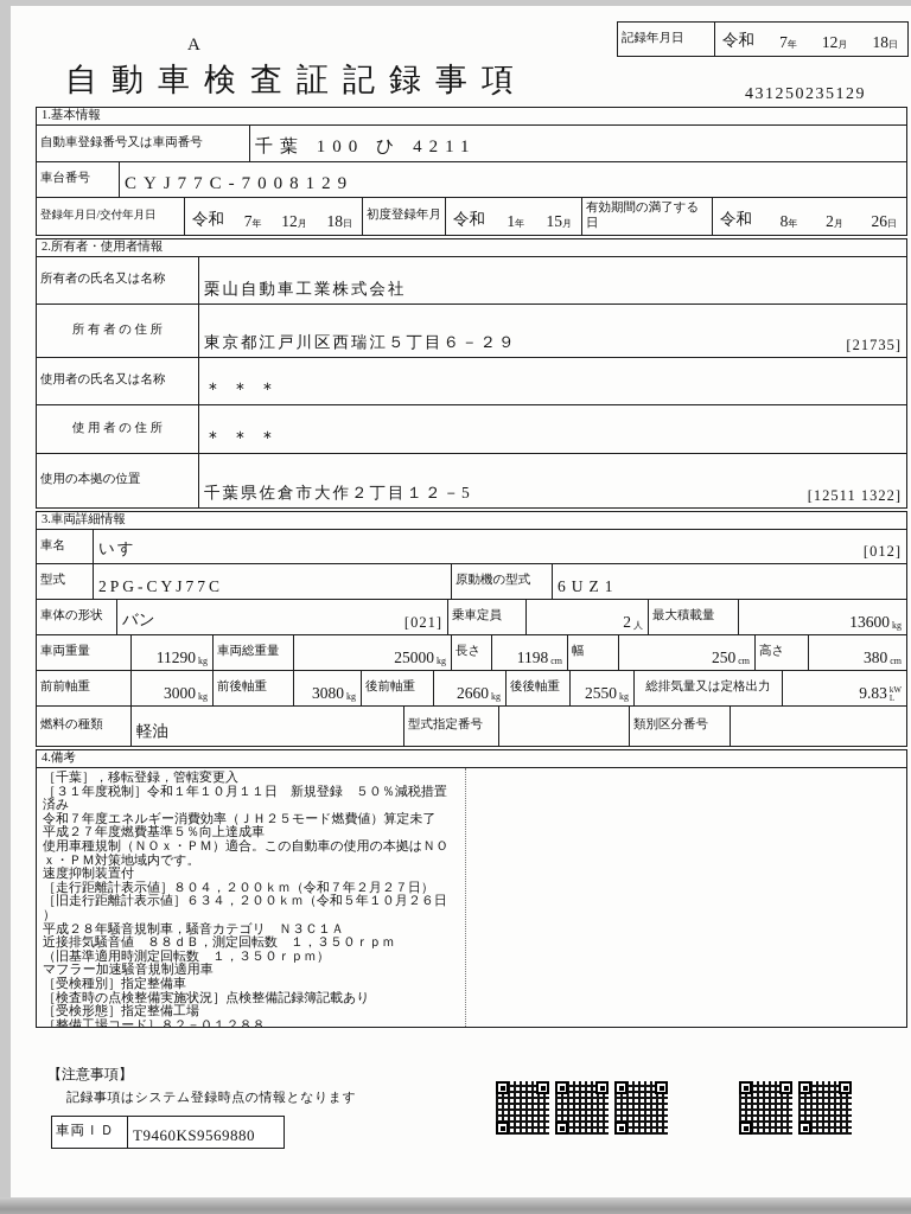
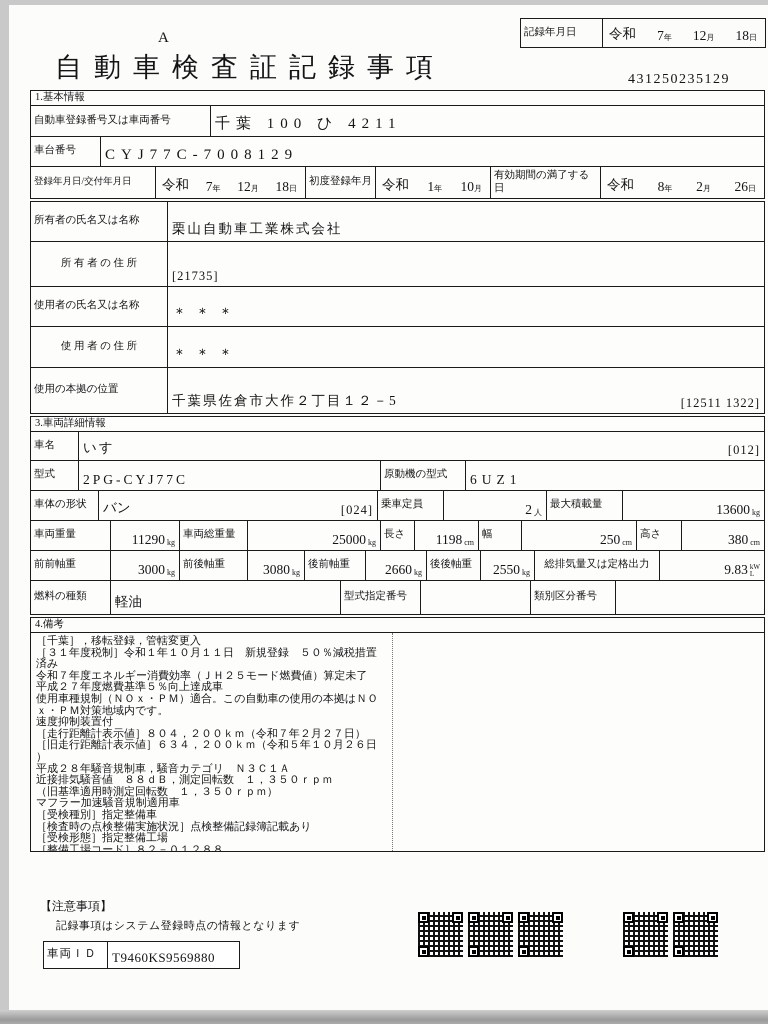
  A
  自動車検査証記録事項
  記録年月日
  令和
  7年
  12月
  18日
  431250235129
  1.基本情報
  自動車登録番号又は車両番号
  千葉 100 ひ 4211
  車台番号
  CYJ77C-7008129
  登録年月日/交付年月日
  令和
  7年
  12月
  18日
  初度登録年月
  令和
  1年
- 15月
+ 10月
  有効期間の満了する日
  令和
  8年
  2月
  26日
- 2.所有者・使用者情報
  所有者の氏名又は名称
  栗山自動車工業株式会社
  所 有 者 の 住 所
- 東京都江戸川区西瑞江５丁目６－２９
  [21735]
  使用者の氏名又は名称
  ＊＊＊
  使 用 者 の 住 所
  ＊＊＊
  使用の本拠の位置
  千葉県佐倉市大作２丁目１２－5
  [12511 1322]
  3.車両詳細情報
  車名
  いすゞ
  [012]
  型式
  2PG-CYJ77C
  原動機の型式
  6UZ1
  車体の形状
  バン
- [021]
+ [024]
  乗車定員
  2
  人
  最大積載量
  13600
  kg
  車両重量
  11290
  kg
  車両総重量
  25000
  kg
  長さ
  1198
  cm
  幅
  250
  cm
  高さ
  380
  cm
  前前軸重
  3000
  kg
  前後軸重
  3080
  kg
  後前軸重
  2660
  kg
  後後軸重
  2550
  kg
  総排気量又は定格出力
  9.83
  kW
  L
  燃料の種類
  軽油
  型式指定番号
  類別区分番号
  4.備考
  ［千葉］，移転登録，管轄変更入
  ［３１年度税制］令和１年１０月１１日 新規登録 ５０％減税措置
  済み
  令和７年度エネルギー消費効率（ＪＨ２５モード燃費値）算定未了
  平成２７年度燃費基準５％向上達成車
  使用車種規制（ＮＯｘ・ＰＭ）適合。この自動車の使用の本拠はＮＯ
  ｘ・ＰＭ対策地域内です。
  速度抑制装置付
  ［走行距離計表示値］８０４，２００ｋｍ（令和７年２月２７日）
  ［旧走行距離計表示値］６３４，２００ｋｍ（令和５年１０月２６日
  ）
  平成２８年騒音規制車，騒音カテゴリ Ｎ３Ｃ１Ａ
  近接排気騒音値 ８８ｄＢ，測定回転数 １，３５０ｒｐｍ
  （旧基準適用時測定回転数 １，３５０ｒｐｍ）
  マフラー加速騒音規制適用車
  ［受検種別］指定整備車
  ［検査時の点検整備実施状況］点検整備記録簿記載あり
  ［受検形態］指定整備工場
  ［整備工場コード］８２－０１２８８
  【注意事項】
  記録事項はシステム登録時点の情報となります
  車両ＩＤ
  T9460KS9569880
